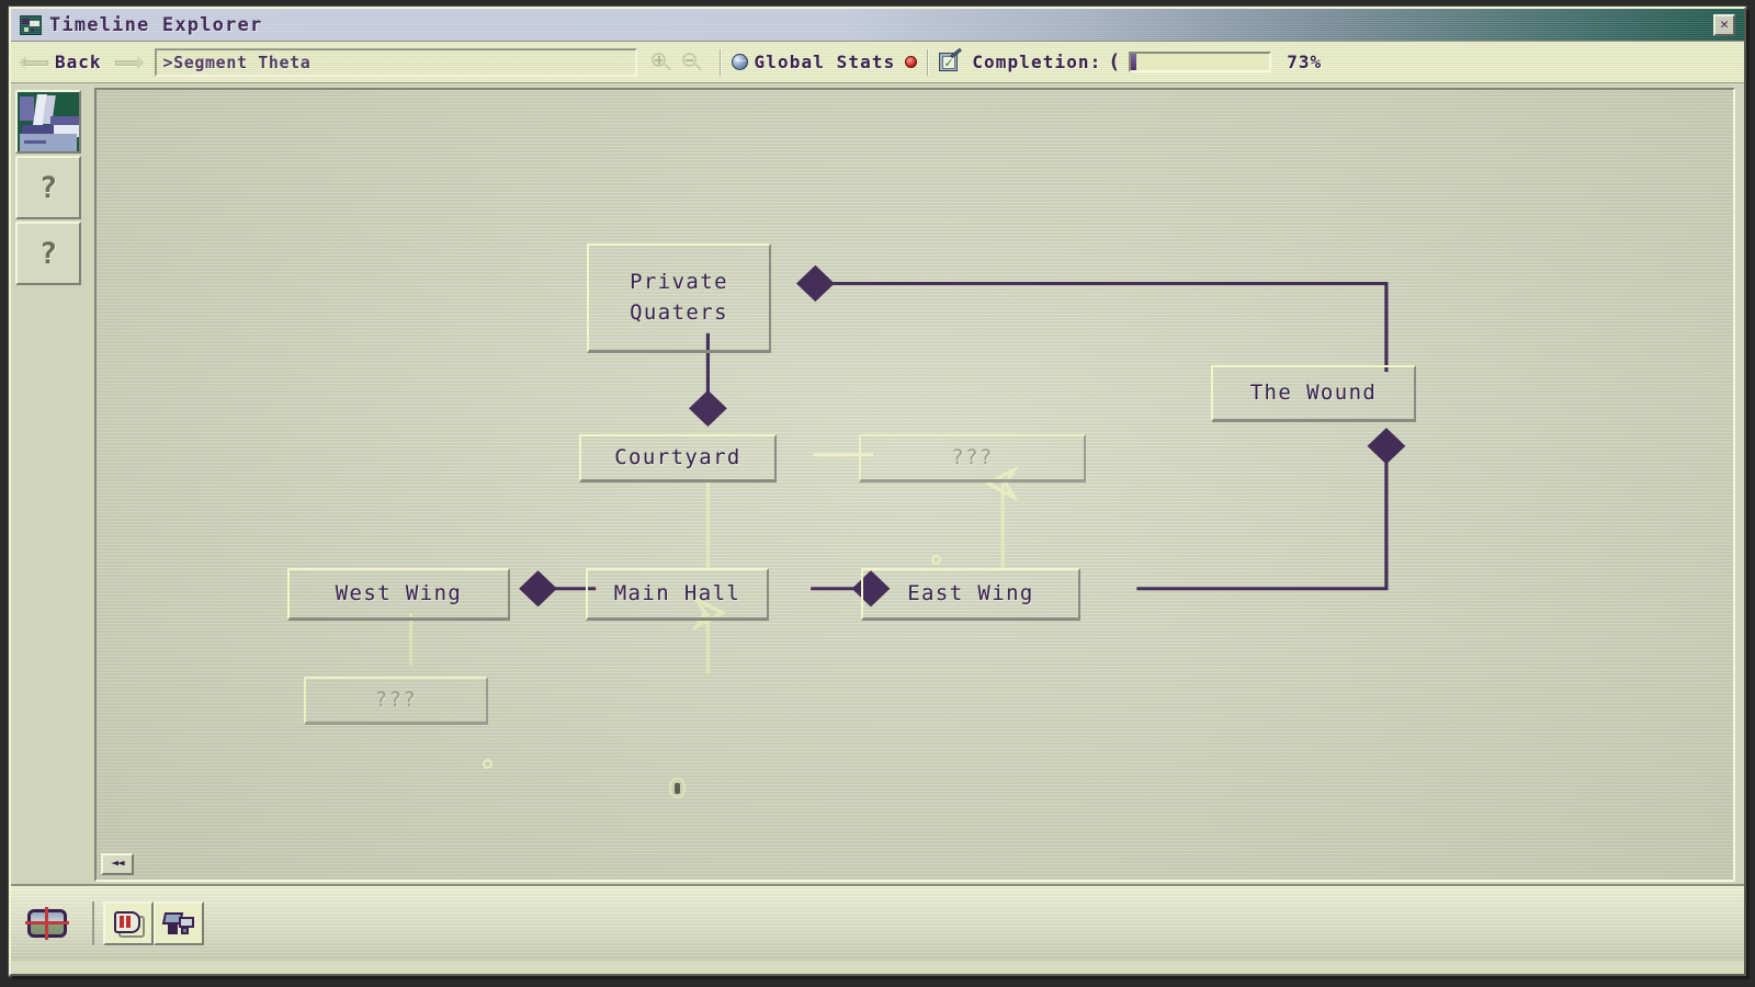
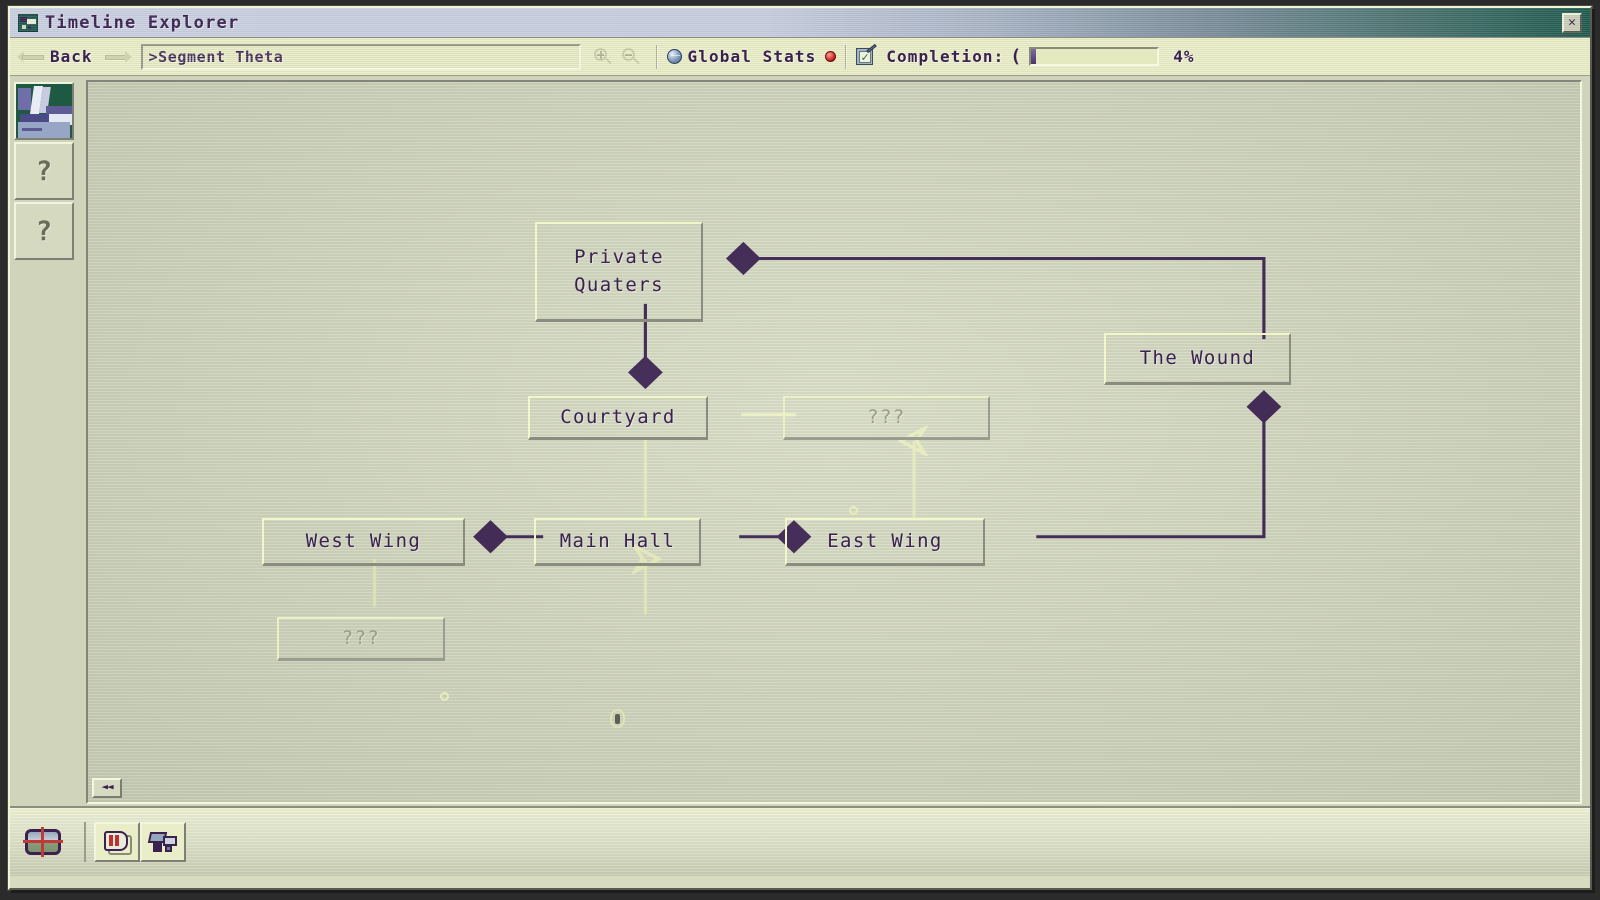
  Back
  Global Stats
  ✓
  Completion:
  (
- 73%
+ 4%
  ?
  ?
  Private
  Quaters
  The Wound
  Courtyard
  ???
  West Wing
  Main Hall
  East Wing
  ???
  ◄◄
